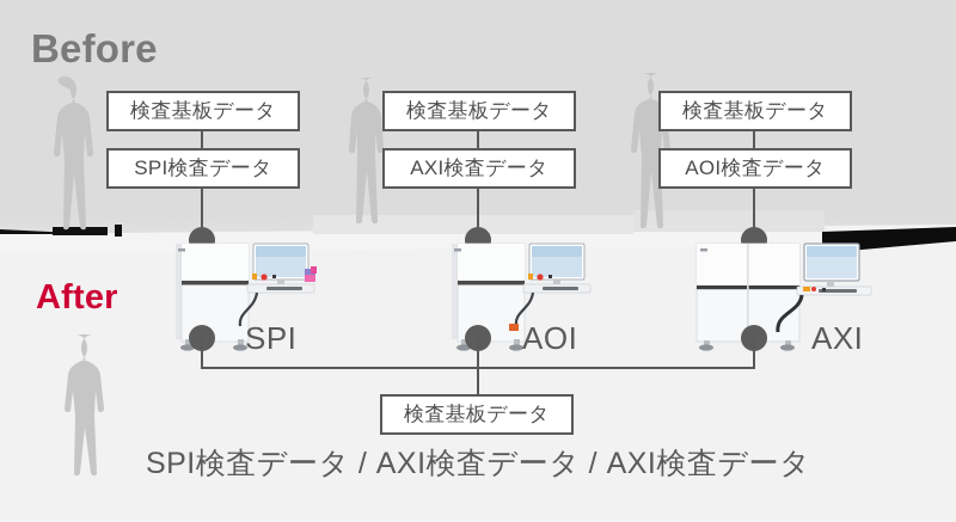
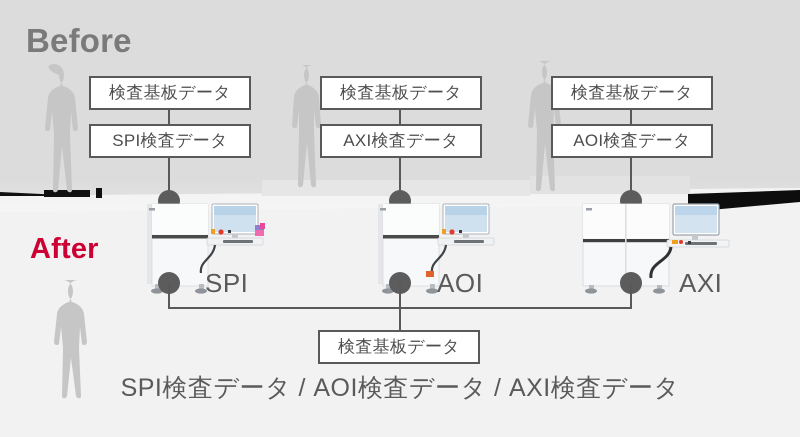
  Before
  After
  検査基板データ
  SPI検査データ
  検査基板データ
  AXI検査データ
  検査基板データ
  AOI検査データ
  SPI
  AOI
  AXI
  検査基板データ
- SPI検査データ / AXI検査データ / AXI検査データ
+ SPI検査データ / AOI検査データ / AXI検査データ
